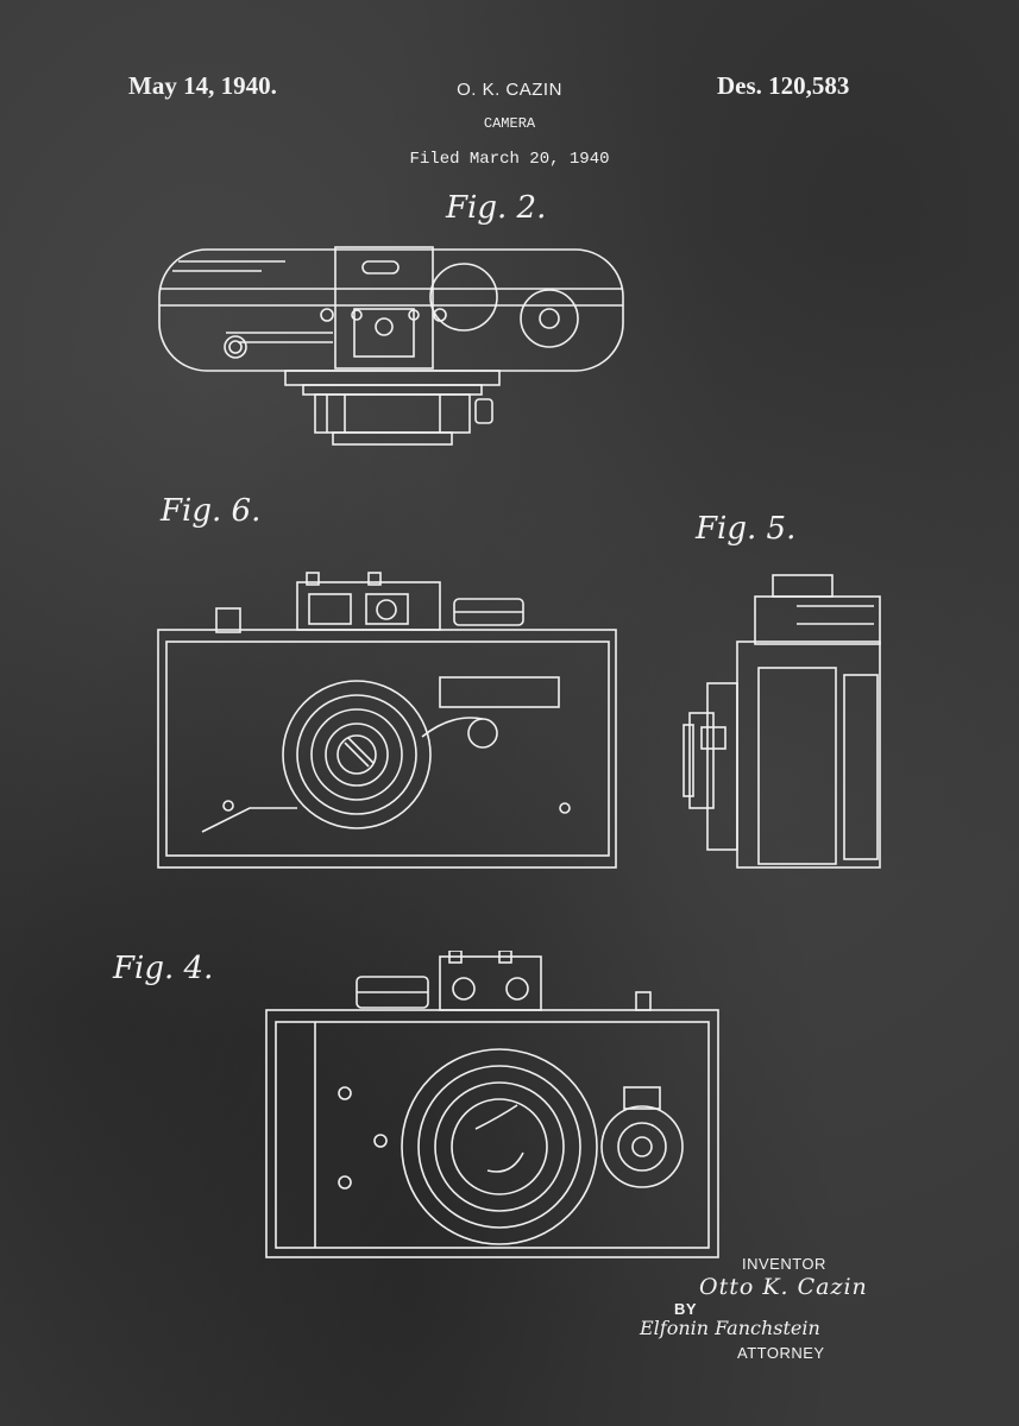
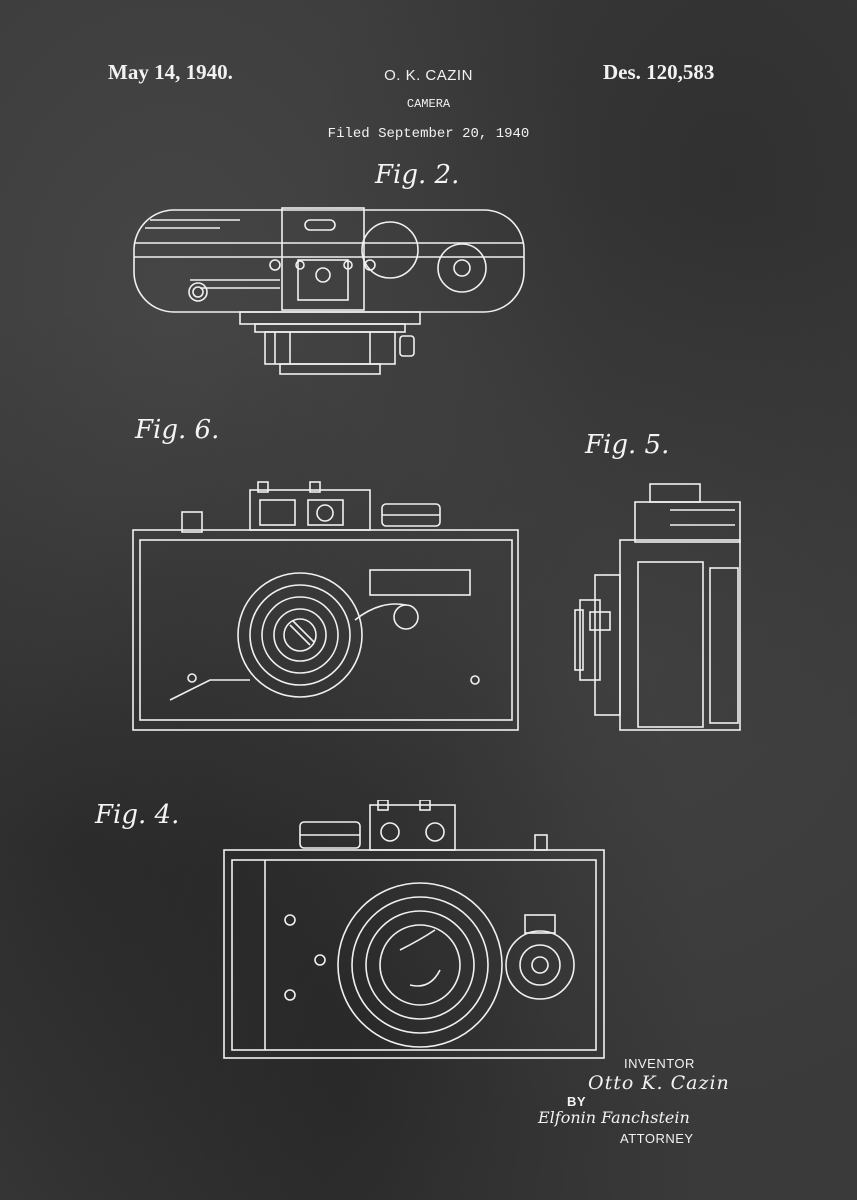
  May 14, 1940.
  O. K. CAZIN
  Des. 120,583
  CAMERA
- Filed March 20, 1940
+ Filed September 20, 1940
  Fig. 2.
  Fig. 6.
  Fig. 5.
  Fig. 4.
  INVENTOR
  Otto K. Cazin
  BY
  Elfonin Fanchstein
  ATTORNEY
